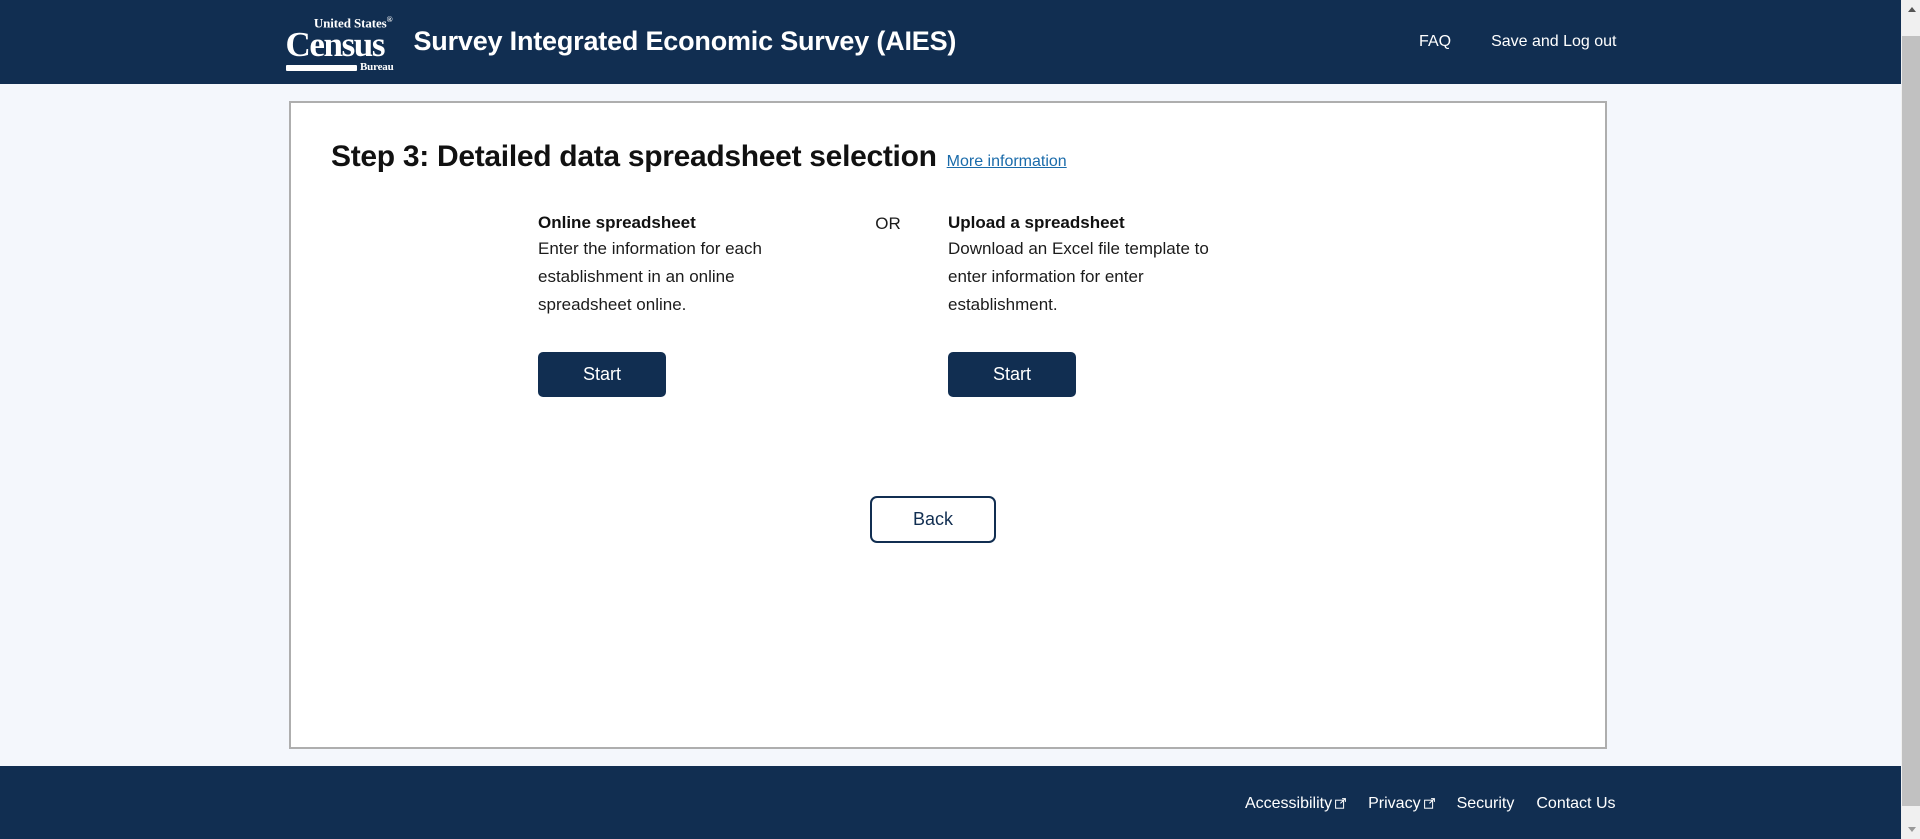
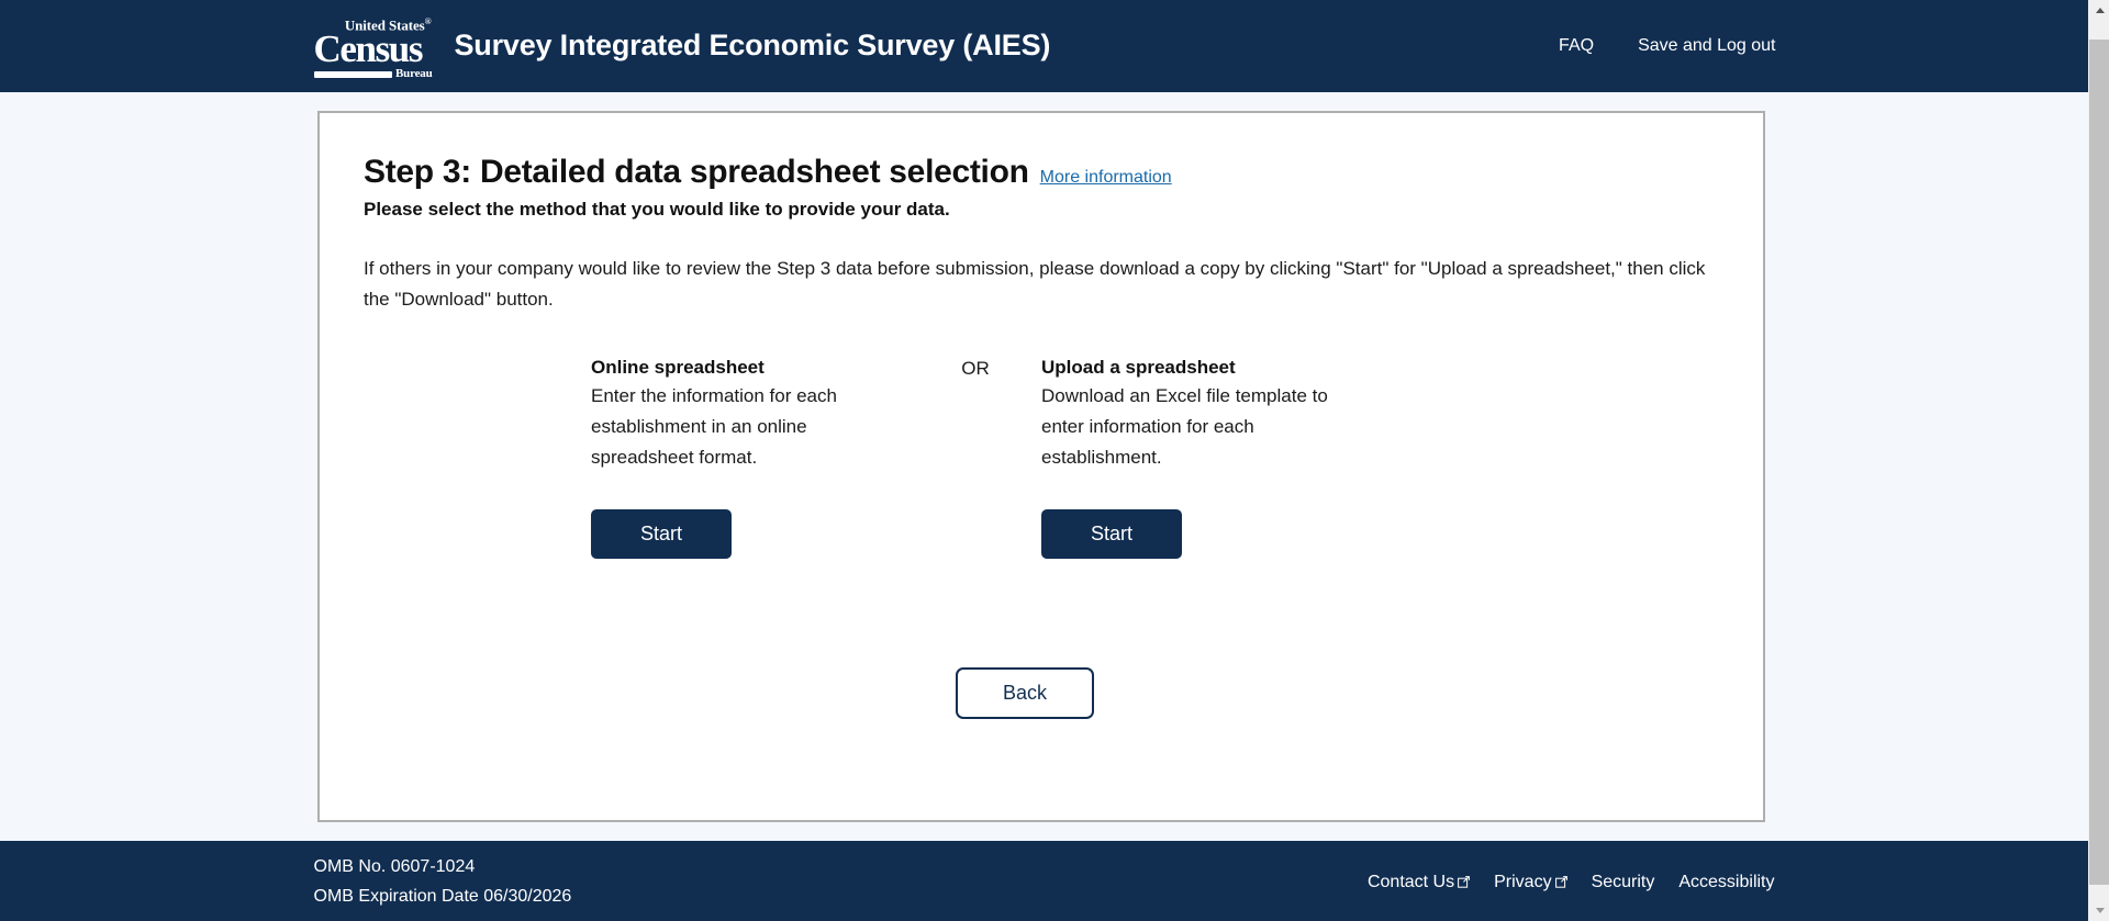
  United States®
  Census
  Bureau
  Survey Integrated Economic Survey (AIES)
  FAQ
  Save and Log out
  Step 3: Detailed data spreadsheet selection
  More information
+ Please select the method that you would like to provide your data.
+ If others in your company would like to review the Step 3 data before submission, please download a copy by clicking "Start" for "Upload a spreadsheet," then click the "Download" button.
  Online spreadsheet
- Enter the information for each establishment in an online spreadsheet online.
+ Enter the information for each establishment in an online spreadsheet format.
  Start
  OR
  Upload a spreadsheet
- Download an Excel file template to enter information for enter establishment.
+ Download an Excel file template to enter information for each establishment.
  Start
  Back
+ OMB No. 0607-1024
+ OMB Expiration Date 06/30/2026
- Accessibility
+ Contact Us
  Privacy
  Security
- Contact Us
+ Accessibility
